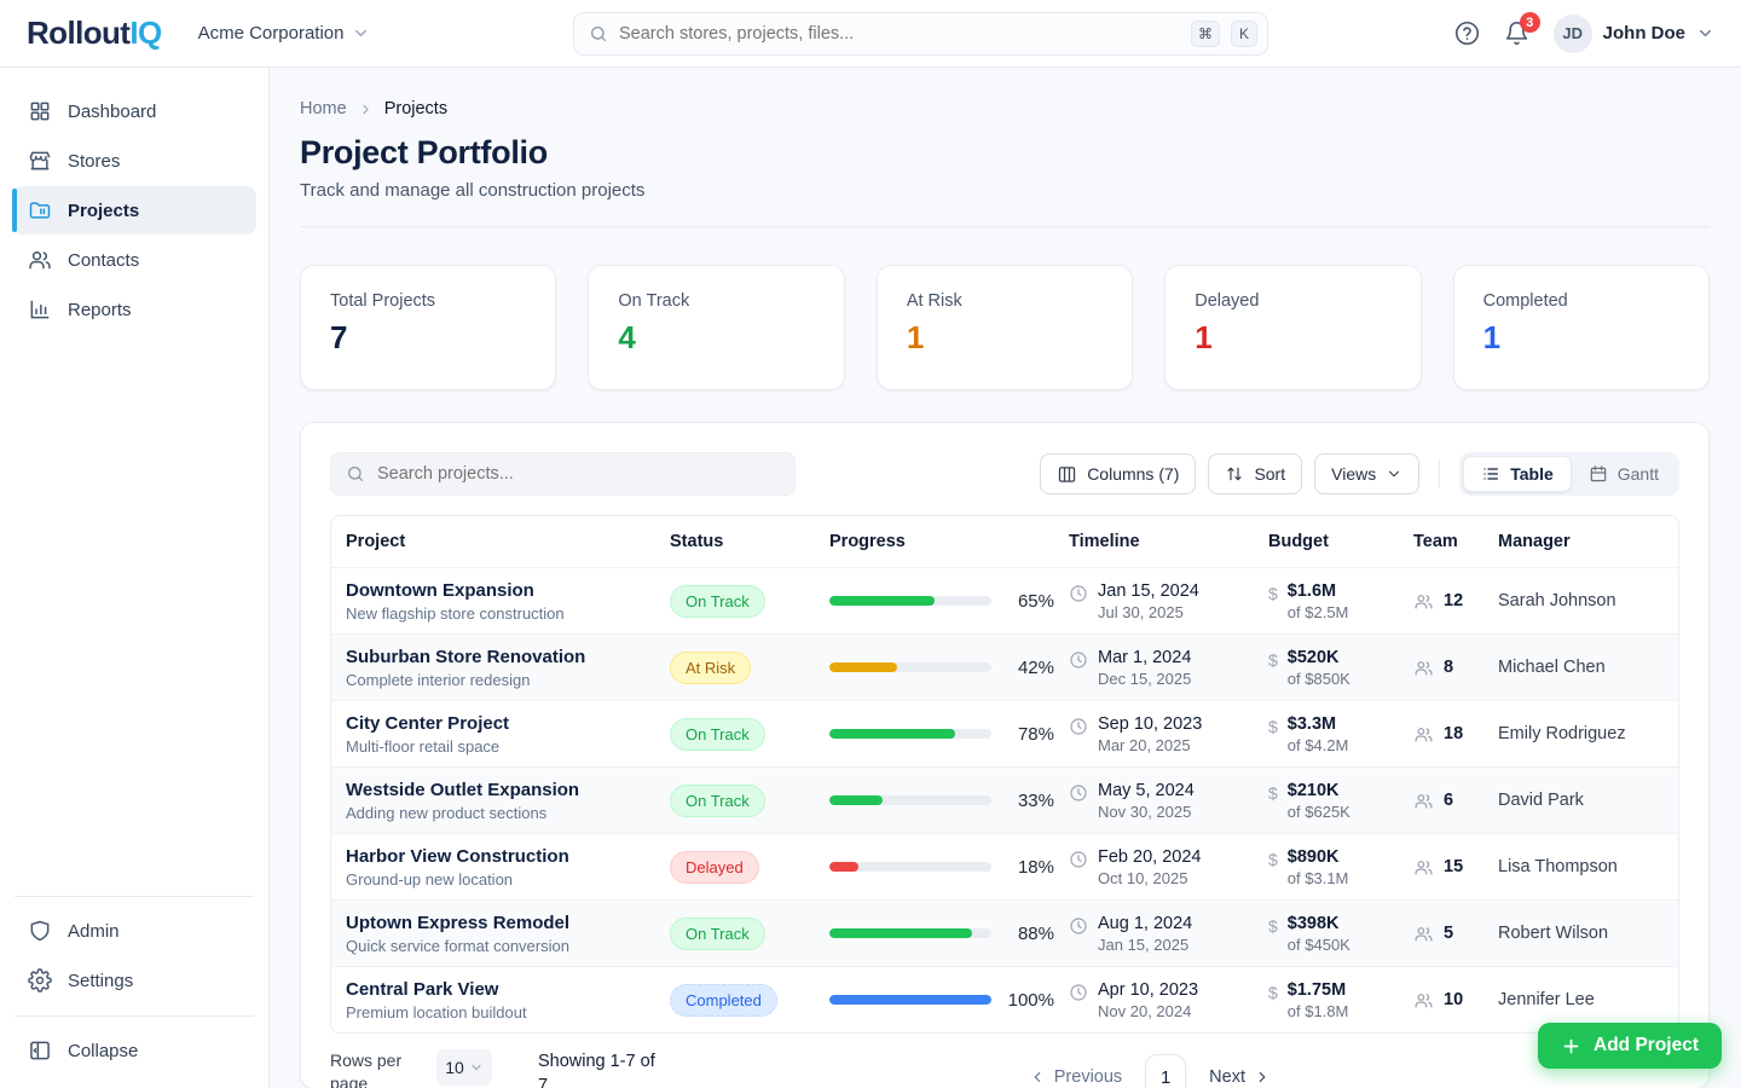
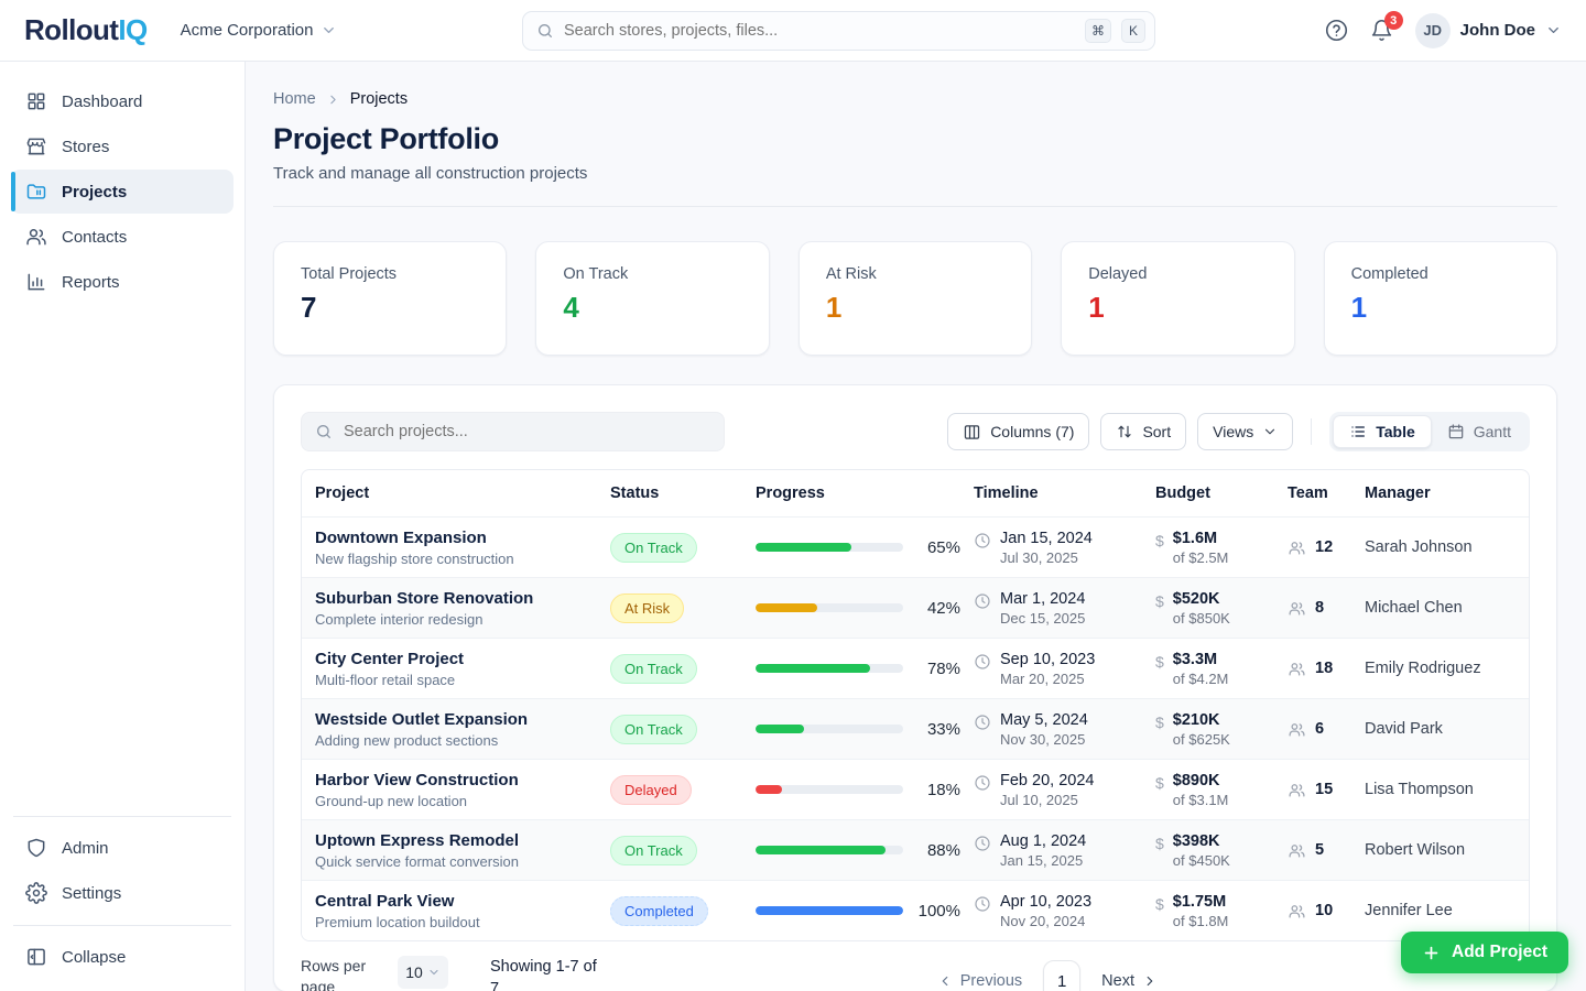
  RolloutIQ
  Acme Corporation
  Search stores, projects, files...
  ⌘
  K
  3
  JD
  John Doe
  Dashboard
  Stores
  Projects
  Contacts
  Reports
  Admin
  Settings
  Collapse
  Home
  Projects
  Project Portfolio
  Track and manage all construction projects
  Total Projects
  7
  On Track
  4
  At Risk
  1
  Delayed
  1
  Completed
  1
  Search projects...
  Columns (7)
  Sort
  Views
  Table
  Gantt
  Project
  Status
  Progress
  Timeline
  Budget
  Team
  Manager
  Downtown Expansion
  New flagship store construction
  On Track
  65%
  Jan 15, 2024
  Jul 30, 2025
  $
  $1.6M
  of $2.5M
  12
  Sarah Johnson
  Suburban Store Renovation
  Complete interior redesign
  At Risk
  42%
  Mar 1, 2024
  Dec 15, 2025
  $
  $520K
  of $850K
  8
  Michael Chen
  City Center Project
  Multi-floor retail space
  On Track
  78%
  Sep 10, 2023
  Mar 20, 2025
  $
  $3.3M
  of $4.2M
  18
  Emily Rodriguez
  Westside Outlet Expansion
  Adding new product sections
  On Track
  33%
  May 5, 2024
  Nov 30, 2025
  $
  $210K
  of $625K
  6
  David Park
  Harbor View Construction
  Ground-up new location
  Delayed
  18%
  Feb 20, 2024
- Oct 10, 2025
+ Jul 10, 2025
  $
  $890K
  of $3.1M
  15
  Lisa Thompson
  Uptown Express Remodel
  Quick service format conversion
  On Track
  88%
  Aug 1, 2024
  Jan 15, 2025
  $
  $398K
  of $450K
  5
  Robert Wilson
  Central Park View
  Premium location buildout
  Completed
  100%
  Apr 10, 2023
  Nov 20, 2024
  $
  $1.75M
  of $1.8M
  10
  Jennifer Lee
  Rows per page
  10
  Showing 1-7 of 7
  Previous
  1
  Next
  Add Project
